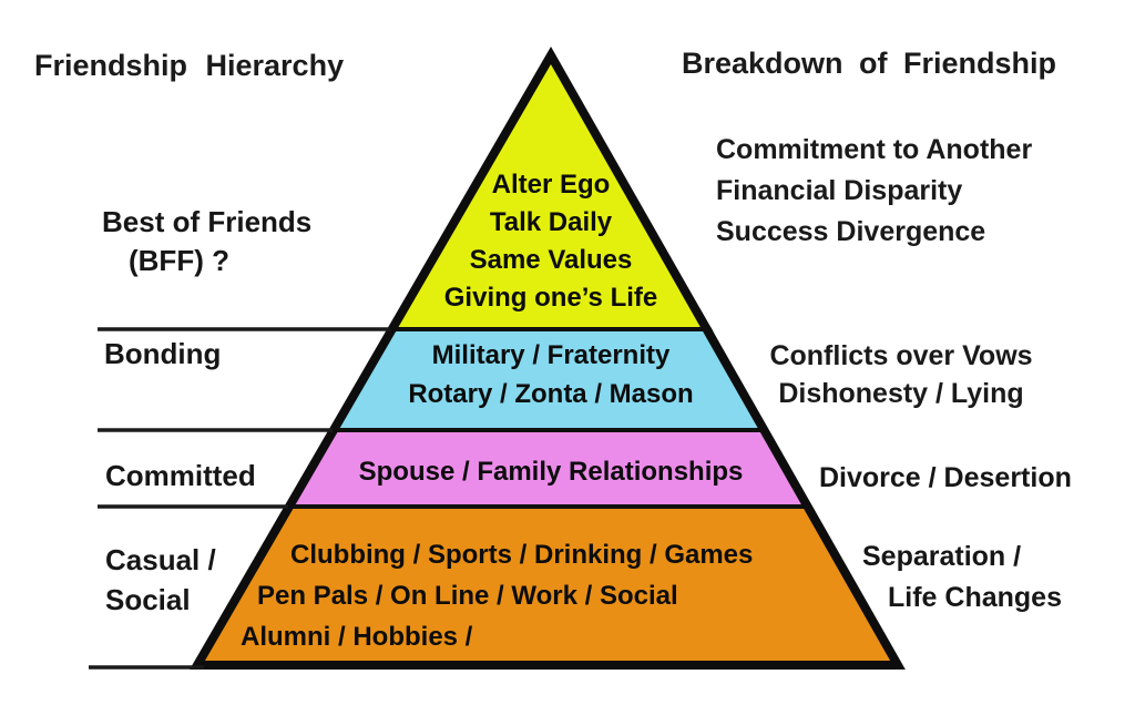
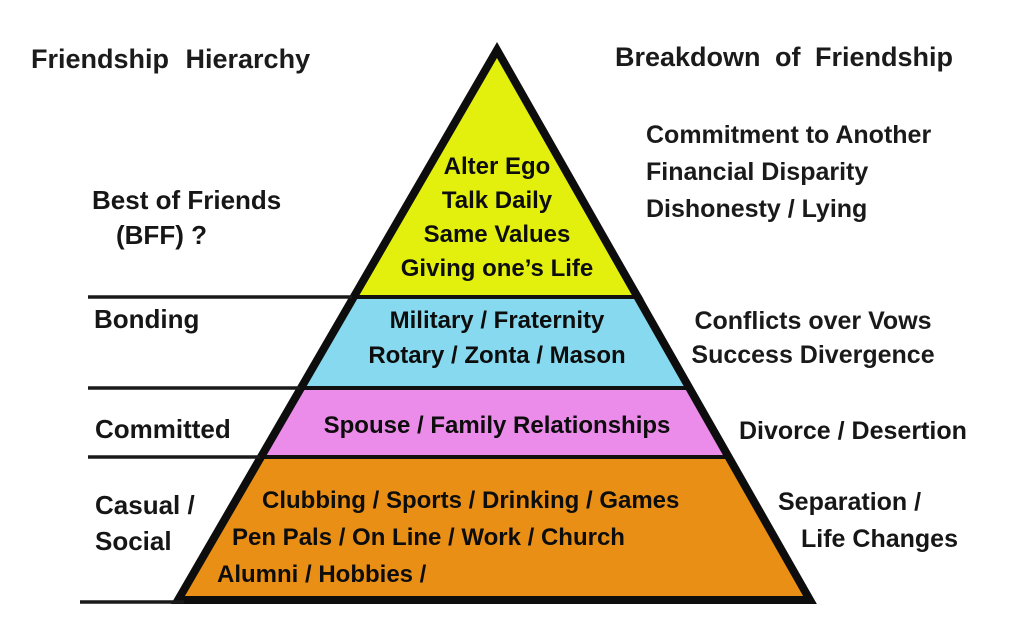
  Friendship Hierarchy
  Breakdown of Friendship
  Best of Friends
  (BFF) ?
  Bonding
  Committed
  Casual /
  Social
  Alter Ego
  Talk Daily
  Same Values
  Giving one’s Life
  Military / Fraternity
  Rotary / Zonta / Mason
  Spouse / Family Relationships
  Clubbing / Sports / Drinking / Games
- Pen Pals / On Line / Work / Social
+ Pen Pals / On Line / Work / Church
  Alumni / Hobbies /
  Commitment to Another
  Financial Disparity
- Success Divergence
+ Dishonesty / Lying
  Conflicts over Vows
- Dishonesty / Lying
+ Success Divergence
  Divorce / Desertion
  Separation /
  Life Changes
